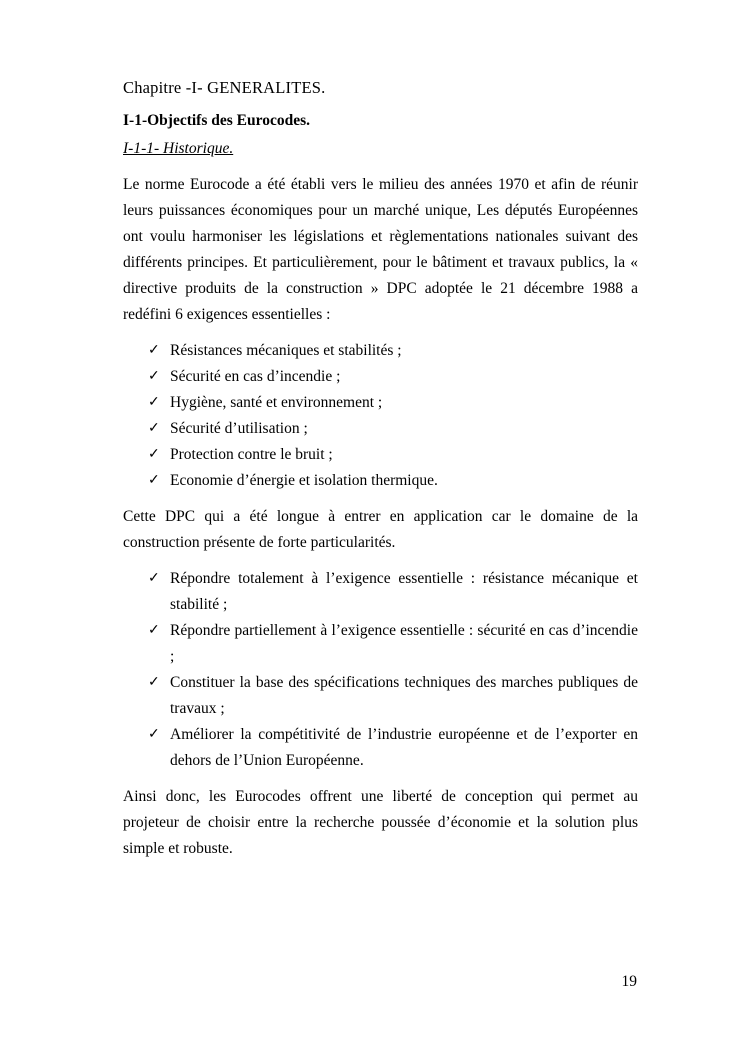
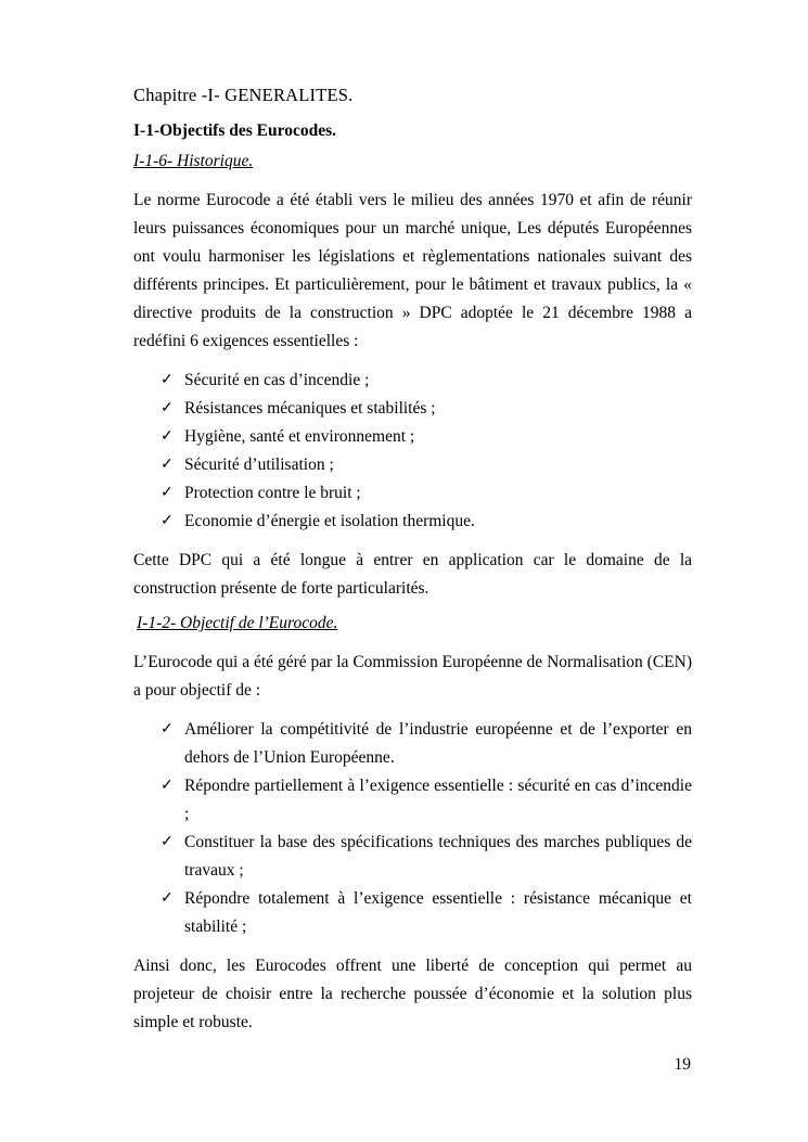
  Chapitre -I- GENERALITES.
  I-1-Objectifs des Eurocodes.
- I-1-1- Historique.
+ I-1-6- Historique.
  Le norme Eurocode a été établi vers le milieu des années 1970 et afin de réunir leurs puissances économiques pour un marché unique, Les députés Européennes ont voulu harmoniser les législations et règlementations nationales suivant des différents principes. Et particulièrement, pour le bâtiment et travaux publics, la « directive produits de la construction » DPC adoptée le 21 décembre 1988 a redéfini 6 exigences essentielles :
  ✓
- Résistances mécaniques et stabilités ;
+ Sécurité en cas d’incendie ;
  ✓
- Sécurité en cas d’incendie ;
+ Résistances mécaniques et stabilités ;
  ✓
  Hygiène, santé et environnement ;
  ✓
  Sécurité d’utilisation ;
  ✓
  Protection contre le bruit ;
  ✓
  Economie d’énergie et isolation thermique.
  Cette DPC qui a été longue à entrer en application car le domaine de la construction présente de forte particularités.
+ I-1-2- Objectif de l’Eurocode.
+ L’Eurocode qui a été géré par la Commission Européenne de Normalisation (CEN) a pour objectif de :
  ✓
- Répondre totalement à l’exigence essentielle : résistance mécanique et stabilité ;
+ Améliorer la compétitivité de l’industrie européenne et de l’exporter en dehors de l’Union Européenne.
  ✓
  Répondre partiellement à l’exigence essentielle : sécurité en cas d’incendie ;
  ✓
  Constituer la base des spécifications techniques des marches publiques de travaux ;
  ✓
- Améliorer la compétitivité de l’industrie européenne et de l’exporter en dehors de l’Union Européenne.
+ Répondre totalement à l’exigence essentielle : résistance mécanique et stabilité ;
  Ainsi donc, les Eurocodes offrent une liberté de conception qui permet au projeteur de choisir entre la recherche poussée d’économie et la solution plus simple et robuste.
  19
